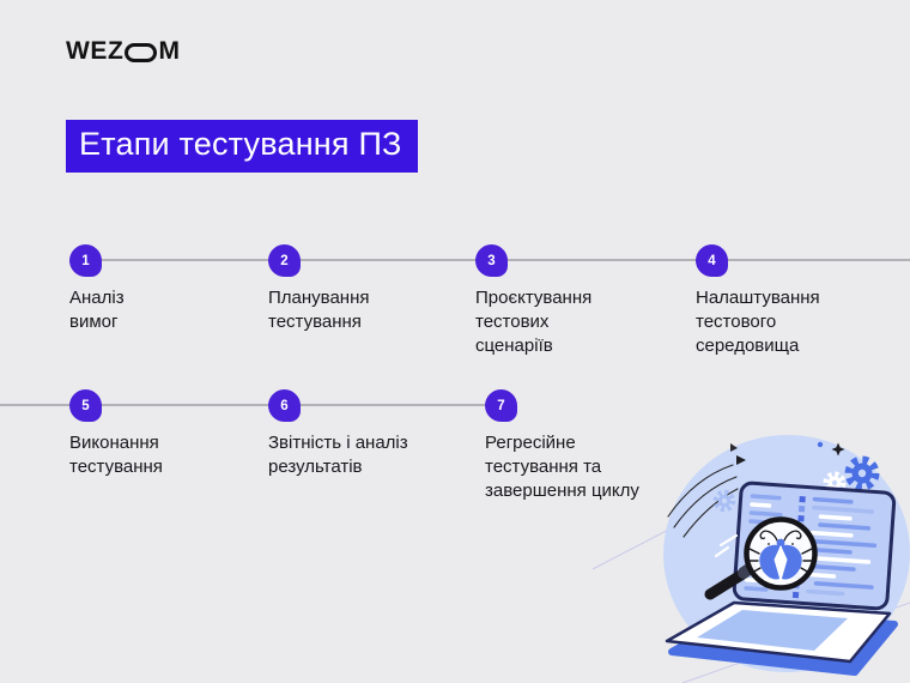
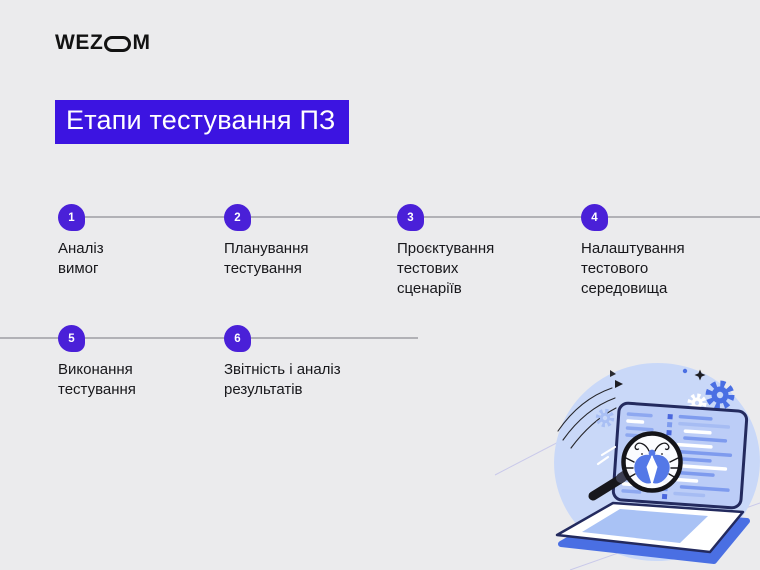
  WEZ
  M
  Етапи тестування ПЗ
  1
  Аналіз
  вимог
  2
  Планування
  тестування
  3
  Проєктування
  тестових
  сценаріїв
  4
  Налаштування
  тестового
  середовища
  5
  Виконання
  тестування
  6
  Звітність і аналіз
  результатів
- 7
- Регресійне
- тестування та
- завершення циклу
